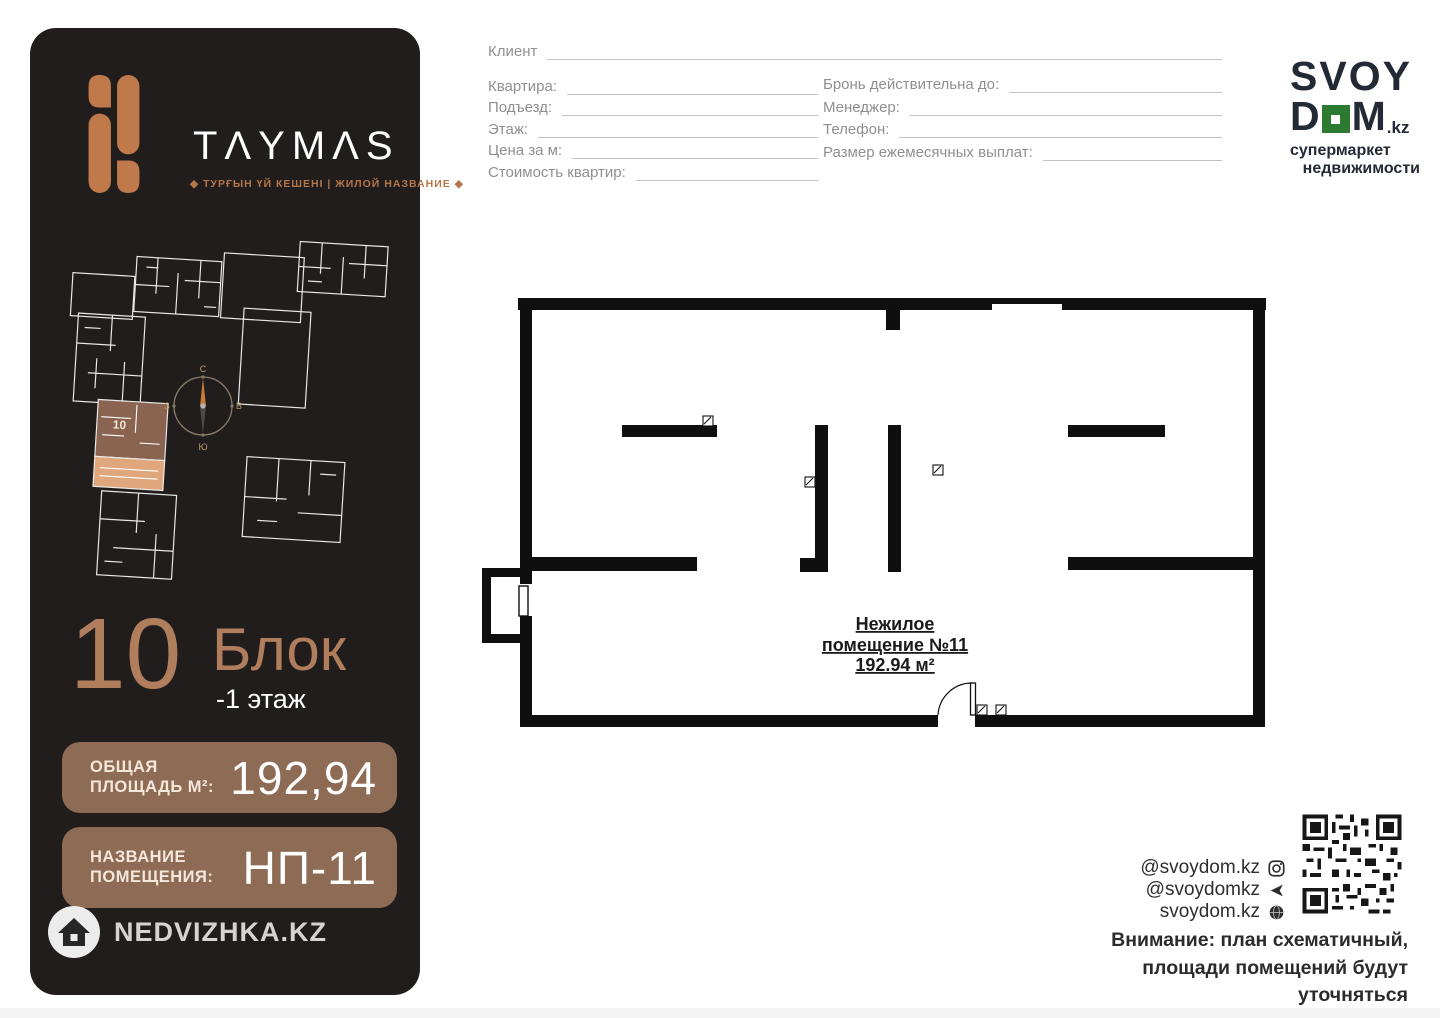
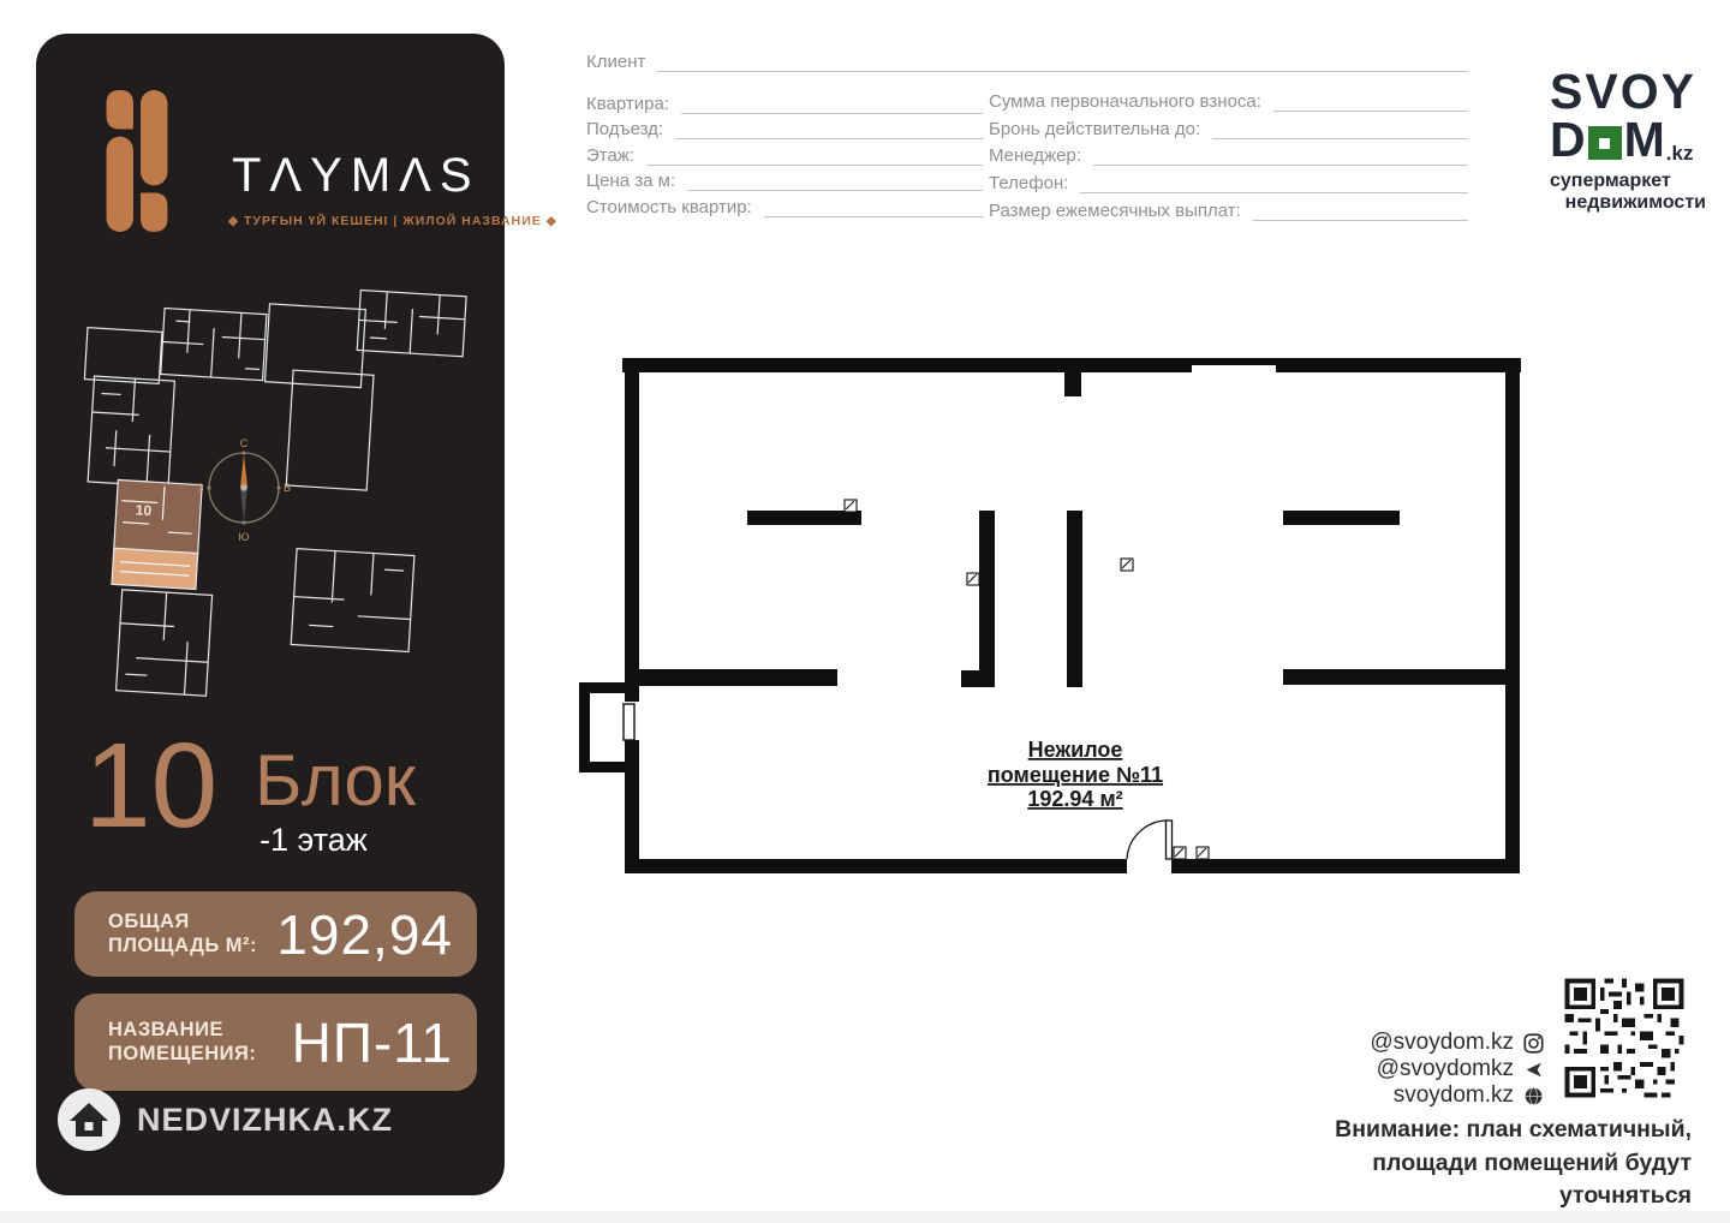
  TΛYMΛS
  ◆ ТУРҒЫН ҮЙ КЕШЕНІ | ЖИЛОЙ НАЗВАНИЕ ◆
  С
  В
  Ю
  З
  10
  Блок
  -1 этаж
  ОБЩАЯ
  ПЛОЩАДЬ М²:
  192,94
  НАЗВАНИЕ
  ПОМЕЩЕНИЯ:
  НП-11
  NEDVIZHKA.KZ
  Клиент
  Квартира:
  Подъезд:
  Этаж:
  Цена за м:
  Стоимость квартир:
+ Сумма первоначального взноса:
  Бронь действительна до:
  Менеджер:
  Телефон:
  Размер ежемесячных выплат:
  SVOY
  D
  M
  .kz
  супермаркет
  недвижимости
  Нежилое
  помещение №11
  192.94 м²
  @svoydom.kz
  @svoydomkz
  svoydom.kz
  Внимание: план схематичный,
  площади помещений будут уточняться
